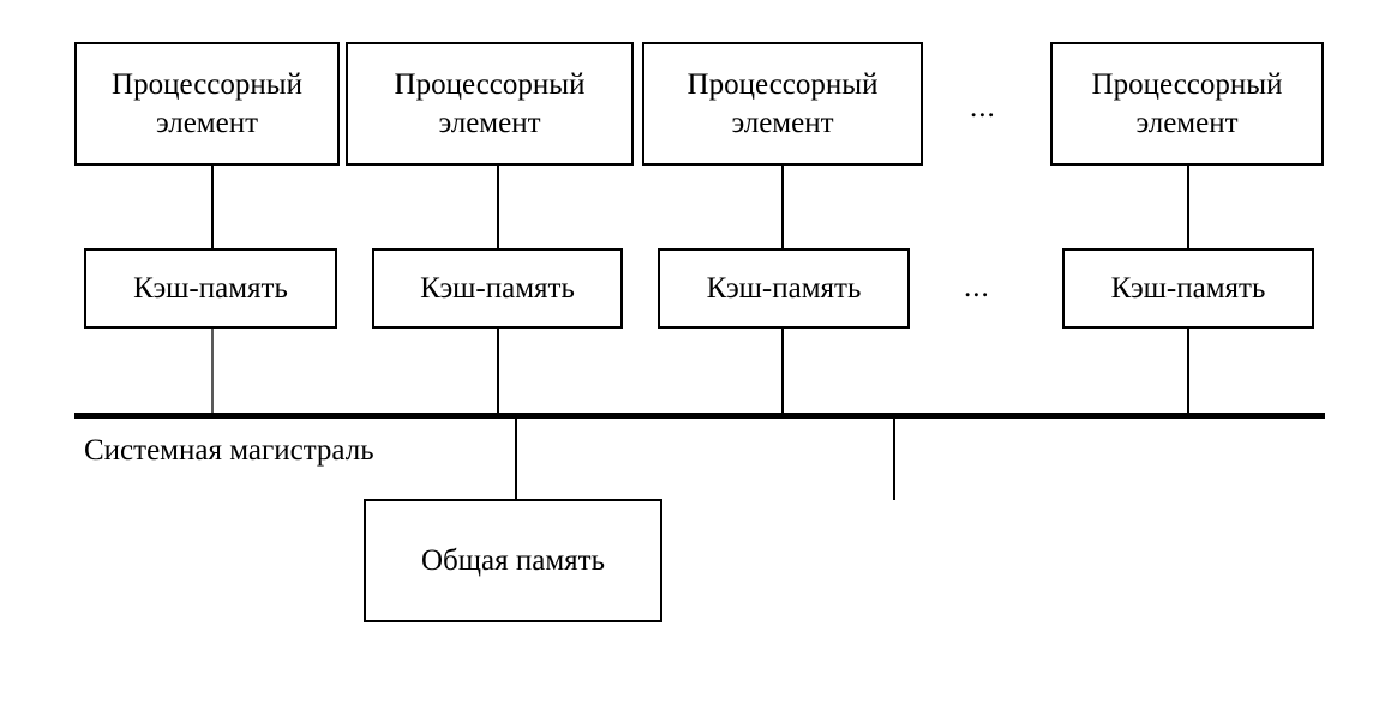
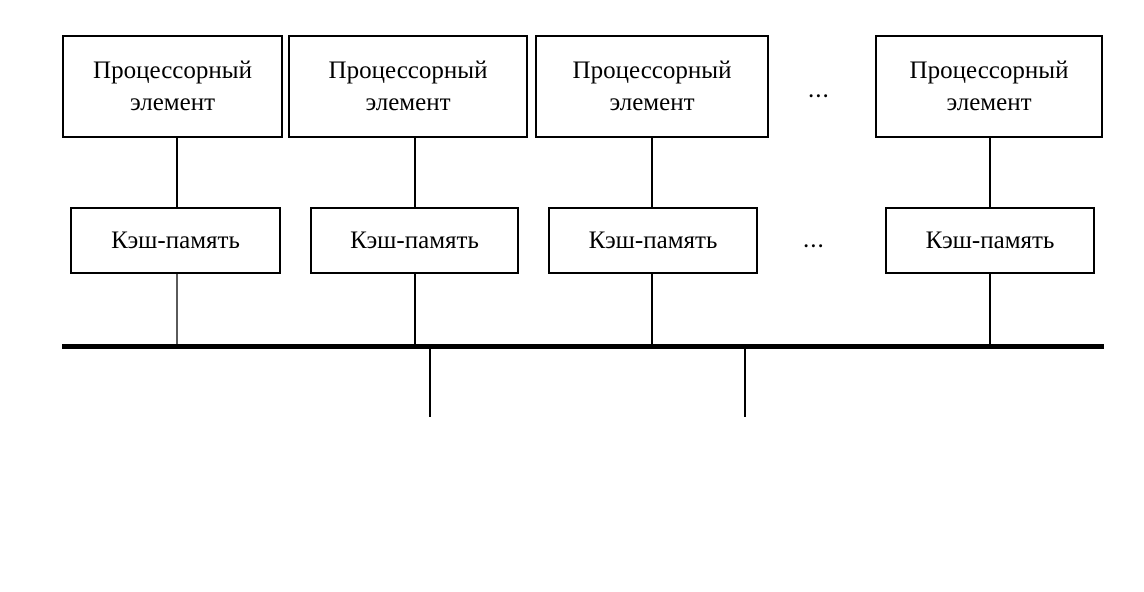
  Процессорный
  элемент
  Процессорный
  элемент
  Процессорный
  элемент
  ...
  Процессорный
  элемент
  Кэш-память
  Кэш-память
  Кэш-память
  ...
  Кэш-память
- Системная магистраль
- Общая память
